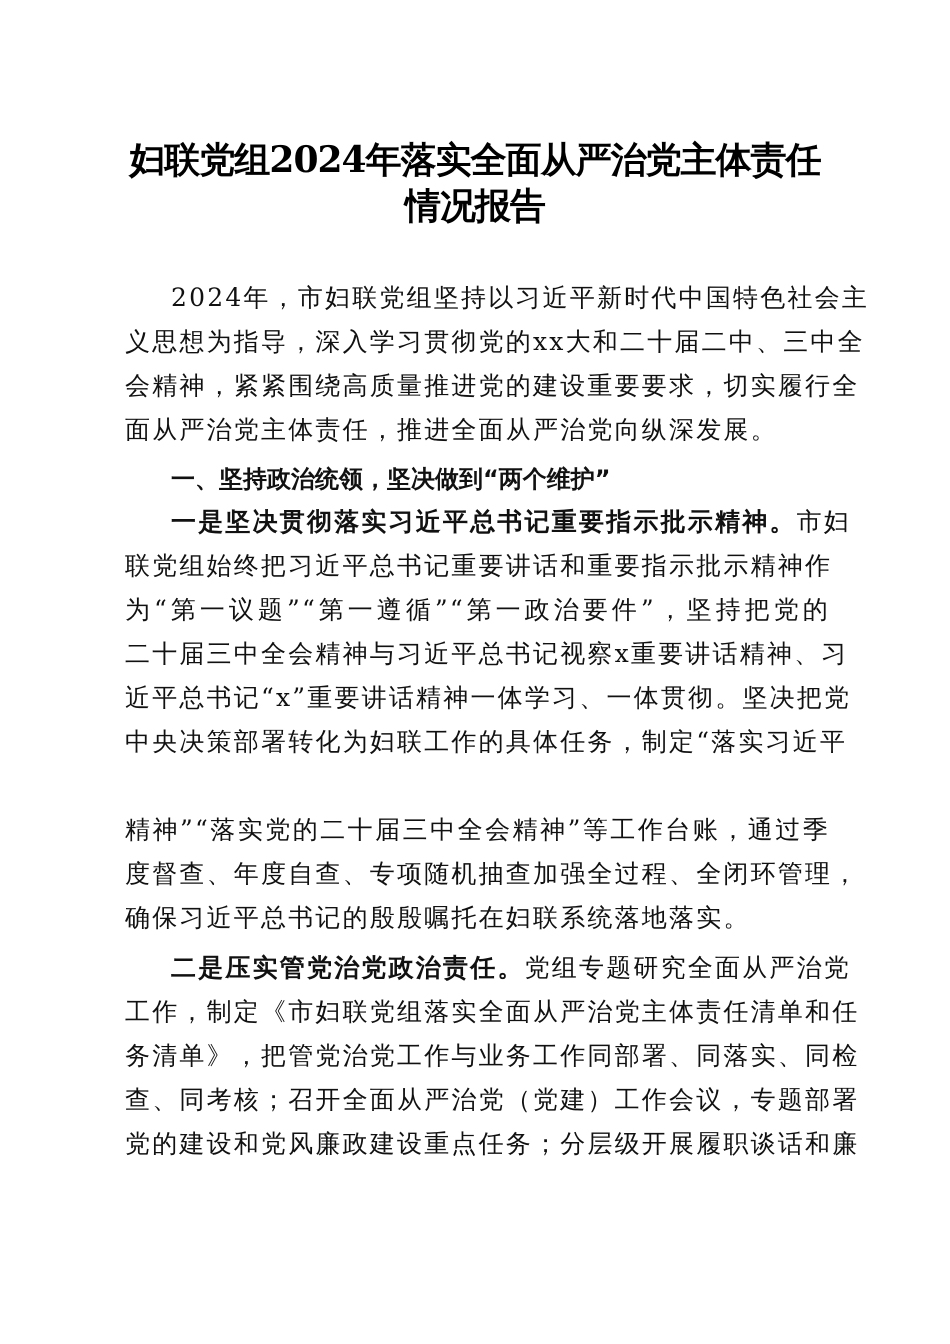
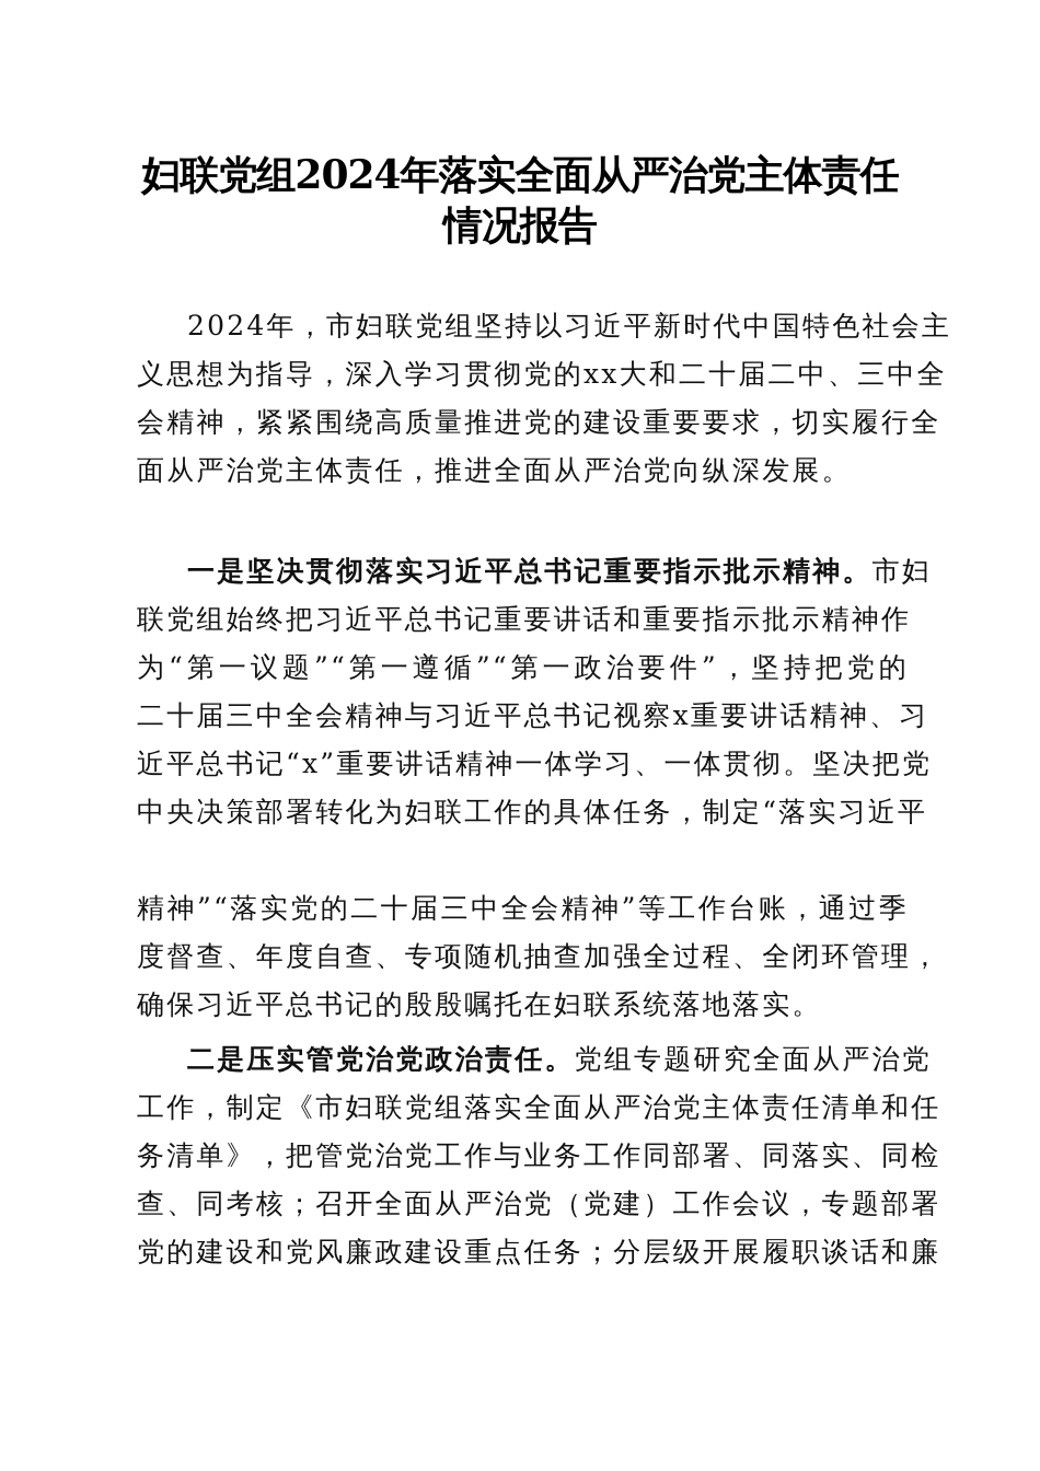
  妇联党组2024年落实全面从严治党主体责任
  情况报告
  2024年，市妇联党组坚持以习近平新时代中国特色社会主
  义思想为指导，深入学习贯彻党的xx大和二十届二中、三中全
  会精神，紧紧围绕高质量推进党的建设重要要求，切实履行全
  面从严治党主体责任，推进全面从严治党向纵深发展。
- 一、坚持政治统领，坚决做到“两个维护”
  一是坚决贯彻落实习近平总书记重要指示批示精神。市妇
  联党组始终把习近平总书记重要讲话和重要指示批示精神作
  为“第一议题”“第一遵循”“第一政治要件”，坚持把党的
  二十届三中全会精神与习近平总书记视察x重要讲话精神、习
  近平总书记“x”重要讲话精神一体学习、一体贯彻。坚决把党
  中央决策部署转化为妇联工作的具体任务，制定“落实习近平
  精神”“落实党的二十届三中全会精神”等工作台账，通过季
  度督查、年度自查、专项随机抽查加强全过程、全闭环管理，
  确保习近平总书记的殷殷嘱托在妇联系统落地落实。
  二是压实管党治党政治责任。党组专题研究全面从严治党
  工作，制定《市妇联党组落实全面从严治党主体责任清单和任
  务清单》，把管党治党工作与业务工作同部署、同落实、同检
  查、同考核；召开全面从严治党（党建）工作会议，专题部署
  党的建设和党风廉政建设重点任务；分层级开展履职谈话和廉
